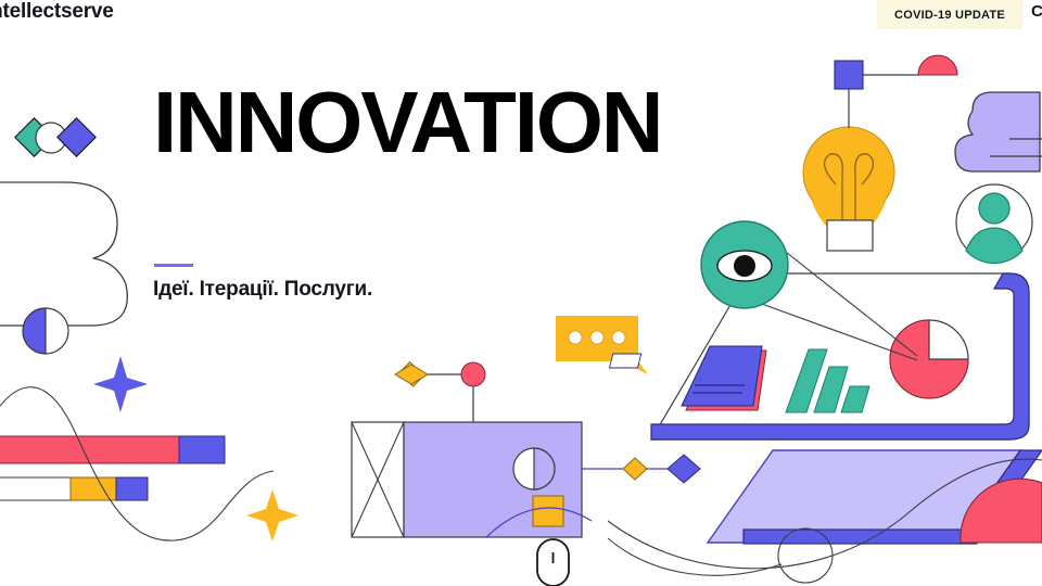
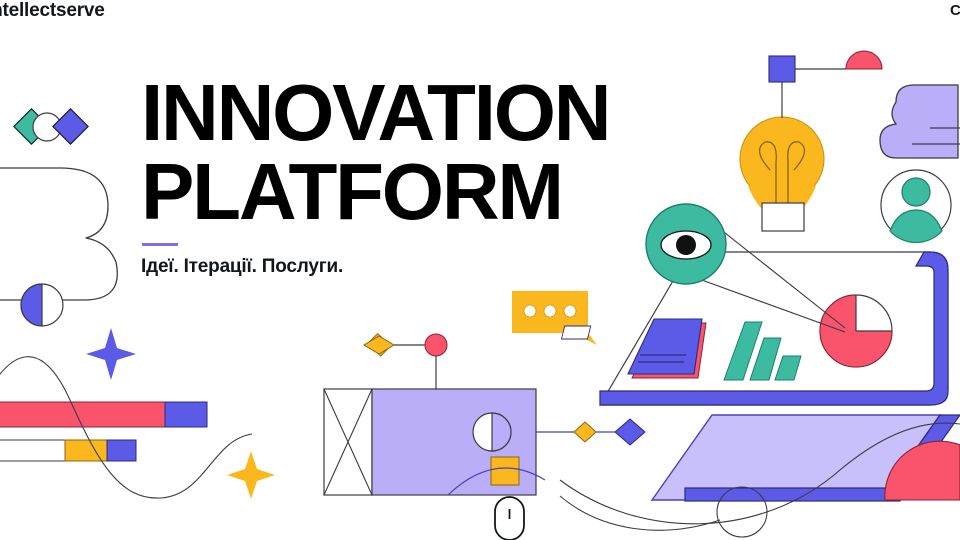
  tellectserve
- COVID-19 UPDATE
  C
  INNOVATION
+ PLATFORM
  Ідеї. Ітерації. Послуги.
